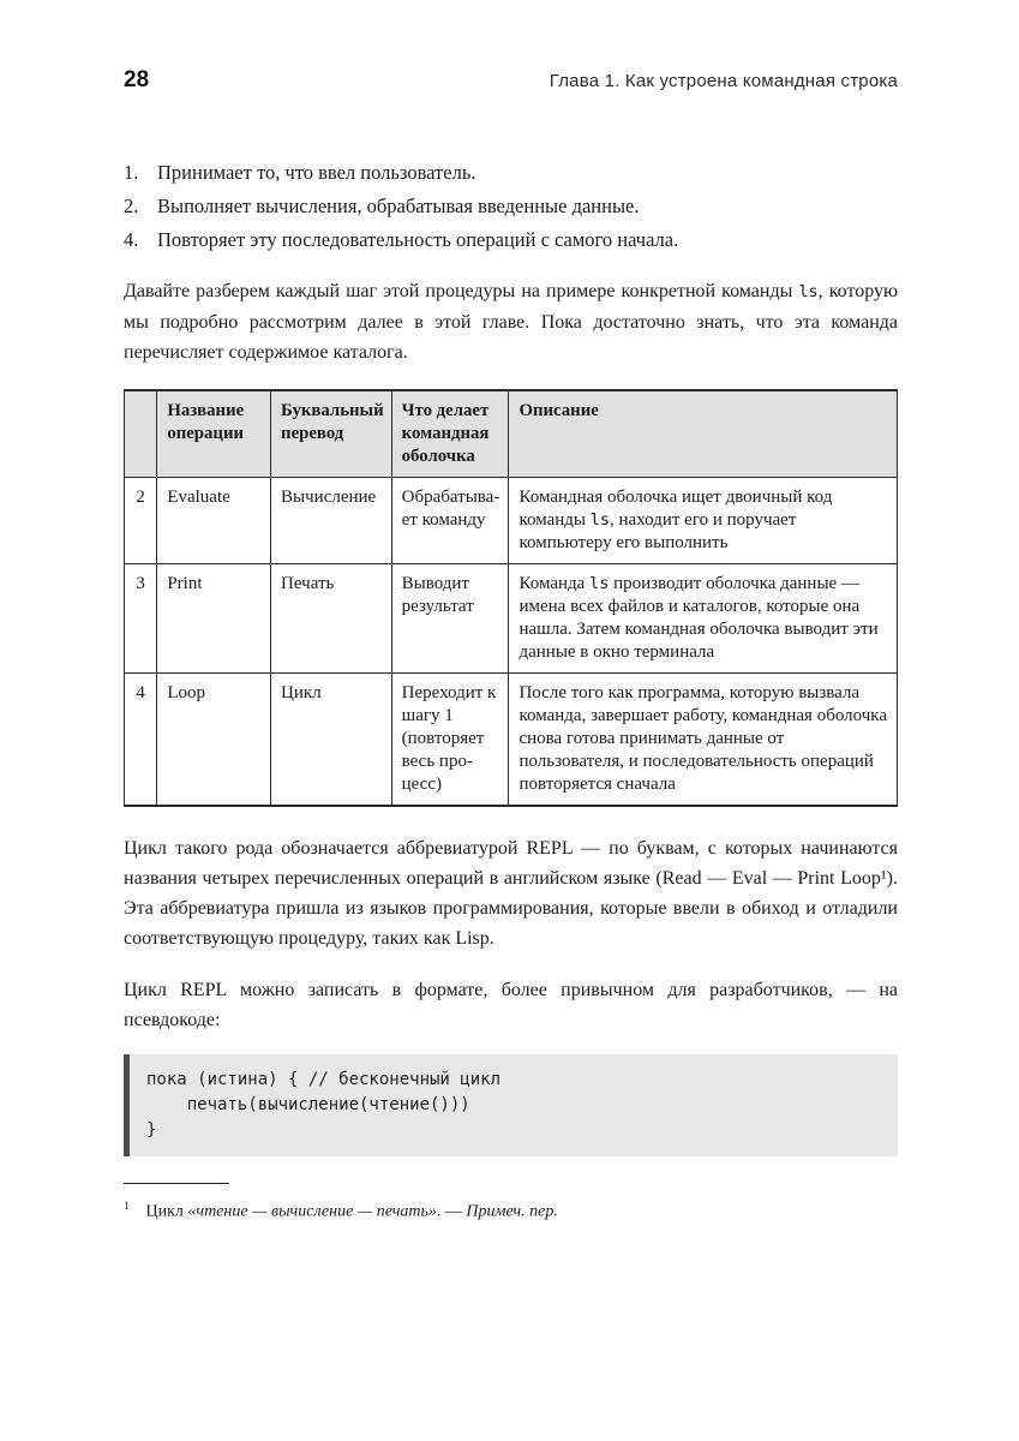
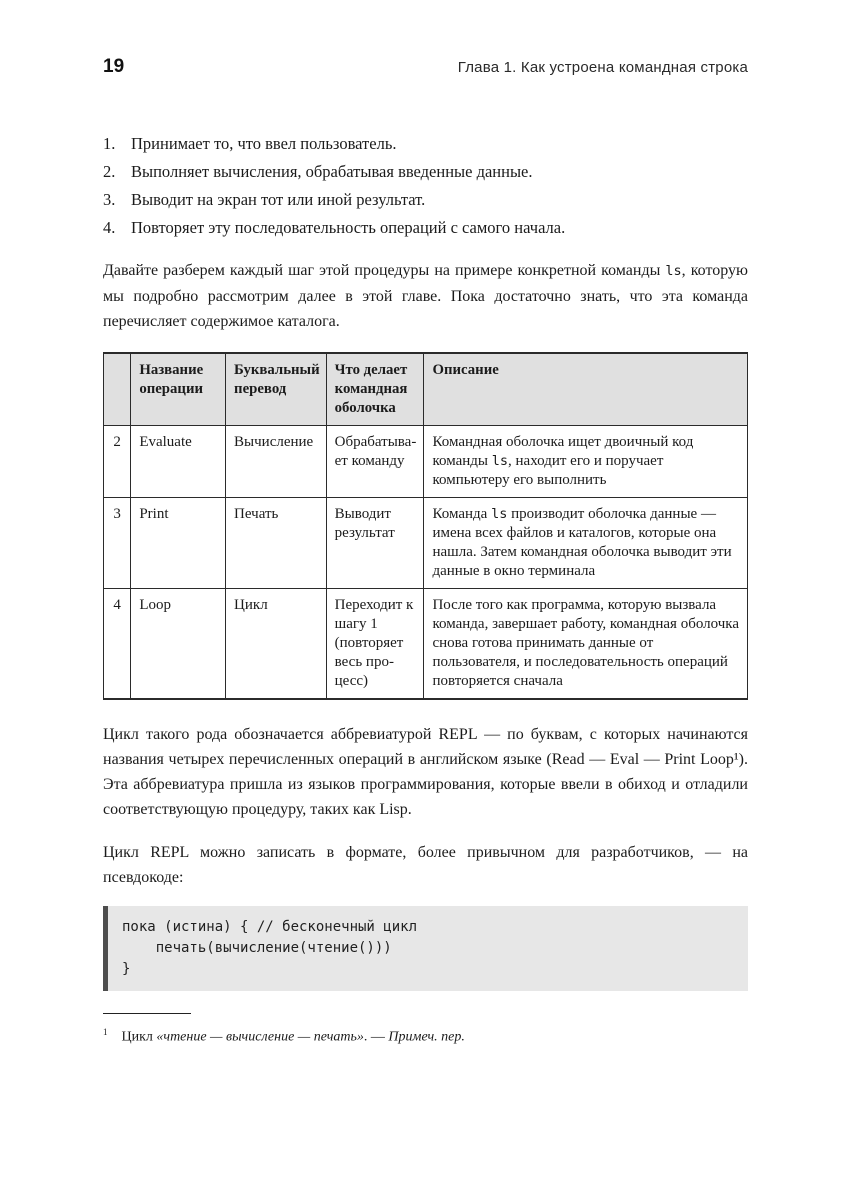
- 28
+ 19
  Глава 1. Как устроена командная строка
  1.
  Принимает то, что ввел пользователь.
  2.
  Выполняет вычисления, обрабатывая введенные данные.
+ 3.
+ Выводит на экран тот или иной результат.
  4.
  Повторяет эту последовательность операций с самого начала.
  Давайте разберем каждый шаг этой процедуры на примере конкретной команды ls, которую мы подробно рассмотрим далее в этой главе. Пока достаточно знать, что эта команда перечисляет содержимое каталога.
  	Название операции	Буквальный перевод	Что делает командная оболочка	Описание
  2	Evaluate	Вычисление	Обрабатыва­ет команду	Командная оболочка ищет двоич­ный код команды ls, находит его и поручает компьютеру его выпол­нить
  3	Print	Печать	Выводит результат	Команда ls производит оболочка данные — имена всех файлов и ка­талогов, которые она нашла. Затем командная оболочка выводит эти данные в окно терминала
  4	Loop	Цикл	Переходит к шагу 1 (повторяет весь про­цесс)	После того как программа, которую вызвала команда, завершает работу, командная оболочка снова готова принимать данные от пользователя, и последовательность операций по­вторяется сначала
  Цикл такого рода обозначается аббревиатурой REPL — по буквам, с которых начинаются названия четырех перечисленных операций в английском языке (Read — Eval — Print Loop¹). Эта аббревиатура пришла из языков программирования, которые ввели в обиход и отладили соответствующую процедуру, таких как Lisp.
  Цикл REPL можно записать в формате, более привычном для разработчиков, — на псевдокоде:
  пока (истина) { // бесконечный цикл
  печать(вычисление(чтение()))
  }
  1Цикл «чтение — вычисление — печать». — Примеч. пер.
